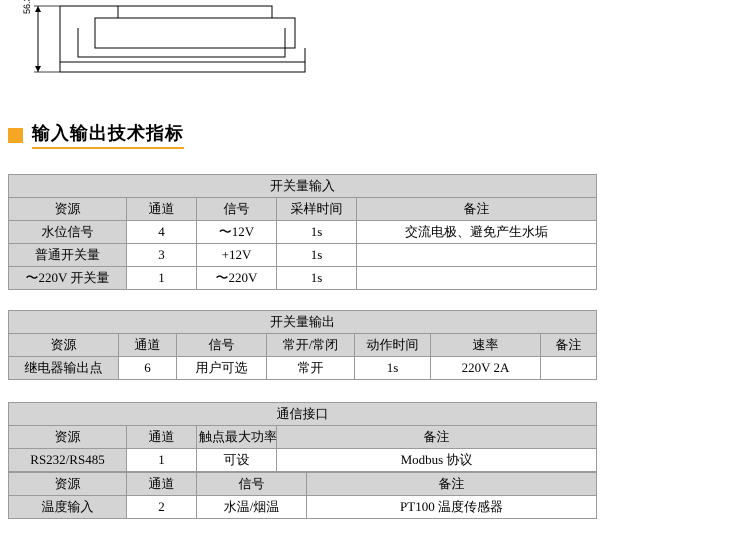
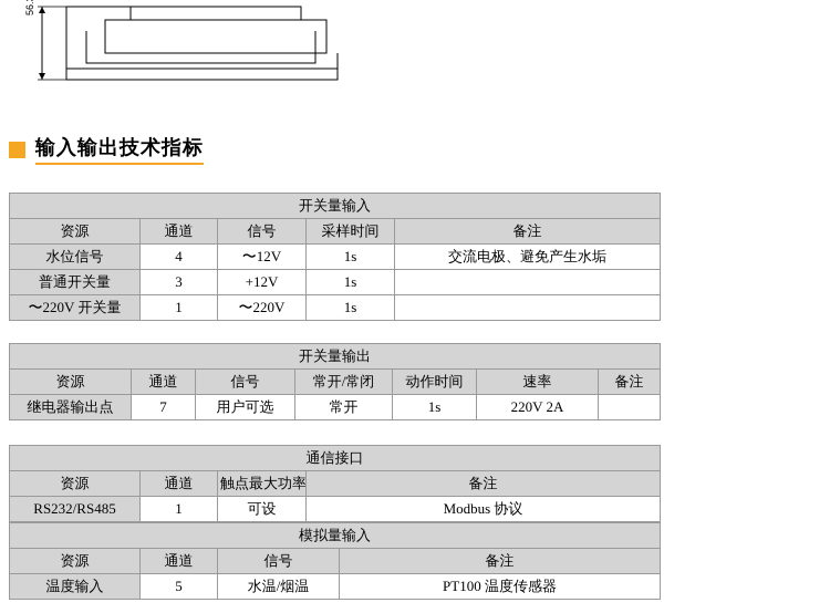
  输入输出技术指标
  开关量输入
  资源	通道	信号	采样时间	备注
  水位信号	4	〜12V	1s	交流电极、避免产生水垢
  普通开关量	3	+12V	1s
  〜220V 开关量	1	〜220V	1s
  开关量输出
  资源	通道	信号	常开/常闭	动作时间	速率	备注
- 继电器输出点	6	用户可选	常开	1s	220V 2A
+ 继电器输出点	7	用户可选	常开	1s	220V 2A
  通信接口
  资源	通道	触点最大功率	备注
  RS232/RS485	1	可设	Modbus 协议
+ 模拟量输入
  资源	通道	信号	备注
- 温度输入	2	水温/烟温	PT100 温度传感器
+ 温度输入	5	水温/烟温	PT100 温度传感器
